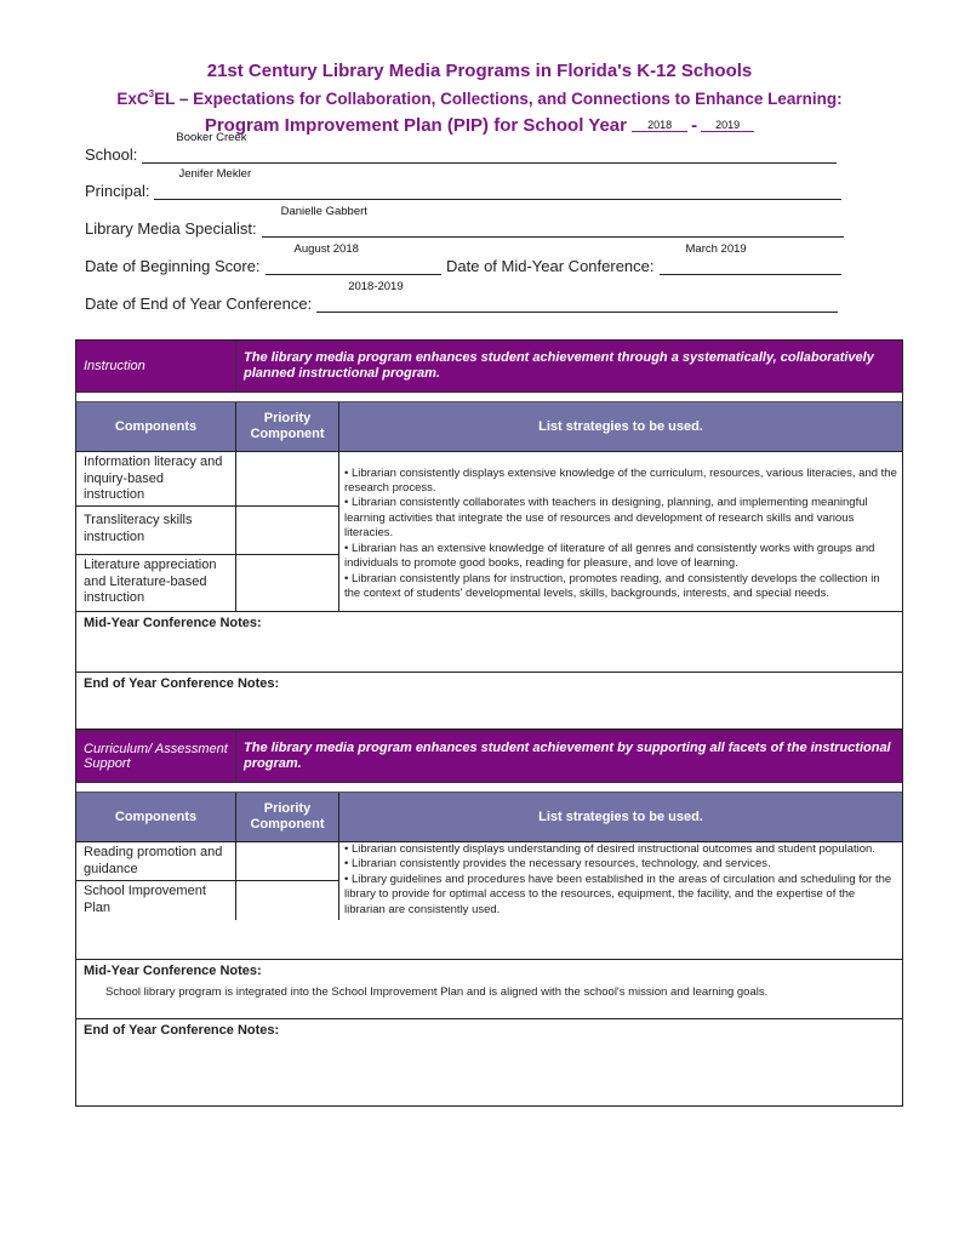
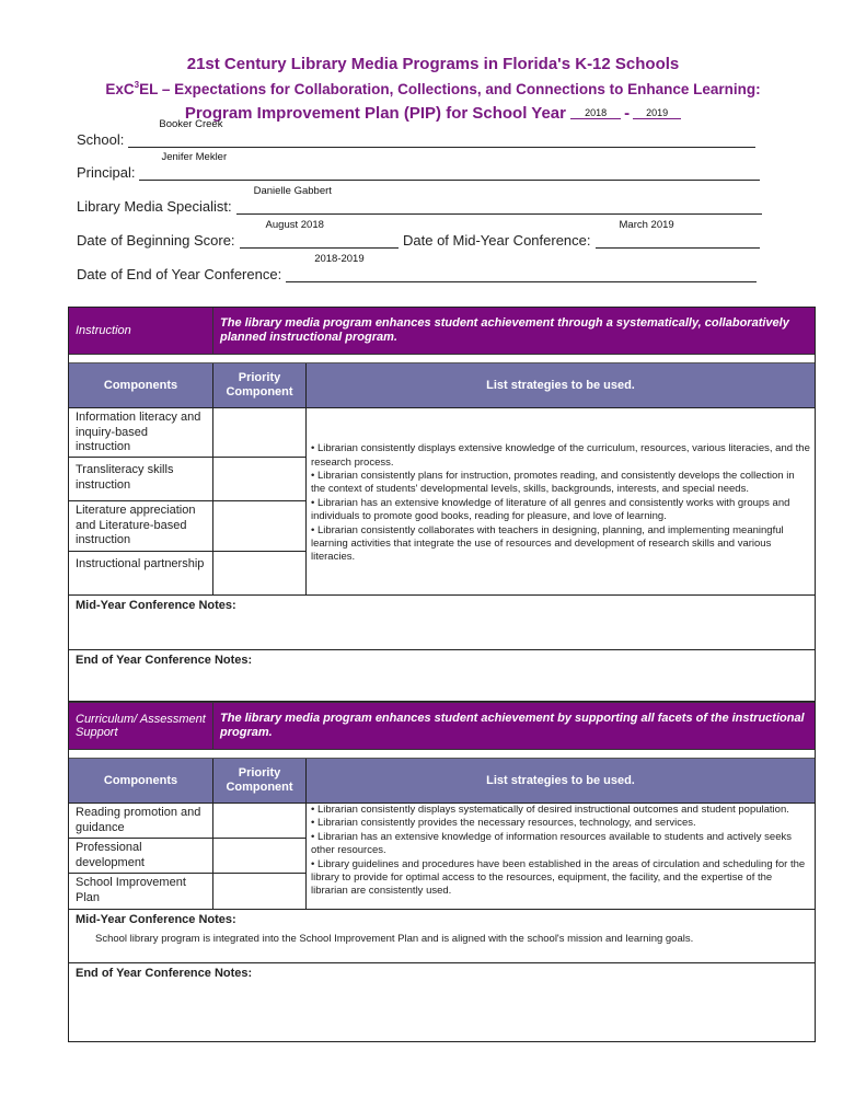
  21st Century Library Media Programs in Florida's K-12 Schools
  ExC3EL – Expectations for Collaboration, Collections, and Connections to Enhance Learning:
  Program Improvement Plan (PIP) for School Year 2018 - 2019
  School:
  Booker Creek
  Principal:
  Jenifer Mekler
  Library Media Specialist:
  Danielle Gabbert
  Date of Beginning Score:
  August 2018
  Date of Mid-Year Conference:
  March 2019
  Date of End of Year Conference:
  2018-2019
  Instruction
  The library media program enhances student achievement through a systematically, collaboratively planned instructional program.
  Components
  Priority Component
  List strategies to be used.
  Information literacy and inquiry-based instruction
  Transliteracy skills instruction
  Literature appreciation and Literature-based instruction
+ Instructional partnership
  • Librarian consistently displays extensive knowledge of the curriculum, resources, various literacies, and the research process.
- • Librarian consistently collaborates with teachers in designing, planning, and implementing meaningful learning activities that integrate the use of resources and development of research skills and various literacies.
+ • Librarian consistently plans for instruction, promotes reading, and consistently develops the collection in the context of students' developmental levels, skills, backgrounds, interests, and special needs.
  • Librarian has an extensive knowledge of literature of all genres and consistently works with groups and individuals to promote good books, reading for pleasure, and love of learning.
- • Librarian consistently plans for instruction, promotes reading, and consistently develops the collection in the context of students' developmental levels, skills, backgrounds, interests, and special needs.
+ • Librarian consistently collaborates with teachers in designing, planning, and implementing meaningful learning activities that integrate the use of resources and development of research skills and various literacies.
  Mid-Year Conference Notes:
  End of Year Conference Notes:
  Curriculum/ Assessment Support
  The library media program enhances student achievement by supporting all facets of the instructional program.
  Components
  Priority Component
  List strategies to be used.
  Reading promotion and guidance
+ Professional development
  School Improvement Plan
- • Librarian consistently displays understanding of desired instructional outcomes and student population.
+ • Librarian consistently displays systematically of desired instructional outcomes and student population.
  • Librarian consistently provides the necessary resources, technology, and services.
+ • Librarian has an extensive knowledge of information resources available to students and actively seeks other resources.
  • Library guidelines and procedures have been established in the areas of circulation and scheduling for the library to provide for optimal access to the resources, equipment, the facility, and the expertise of the librarian are consistently used.
  Mid-Year Conference Notes:
  School library program is integrated into the School Improvement Plan and is aligned with the school's mission and learning goals.
  End of Year Conference Notes:
